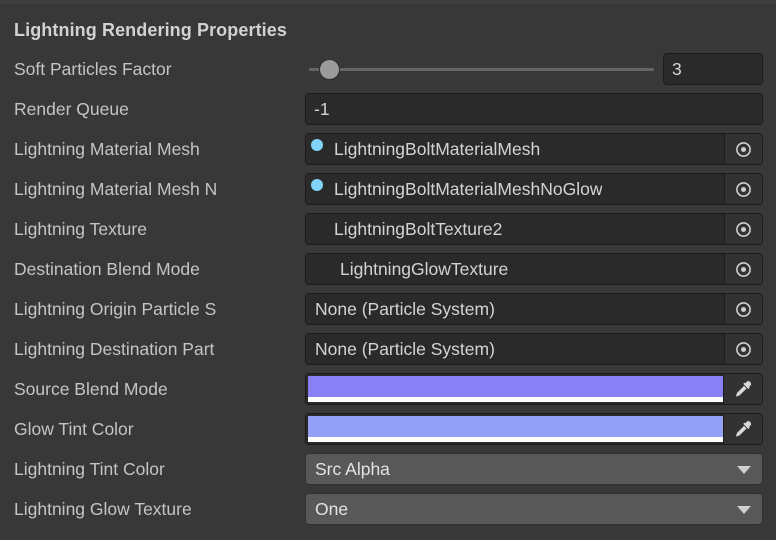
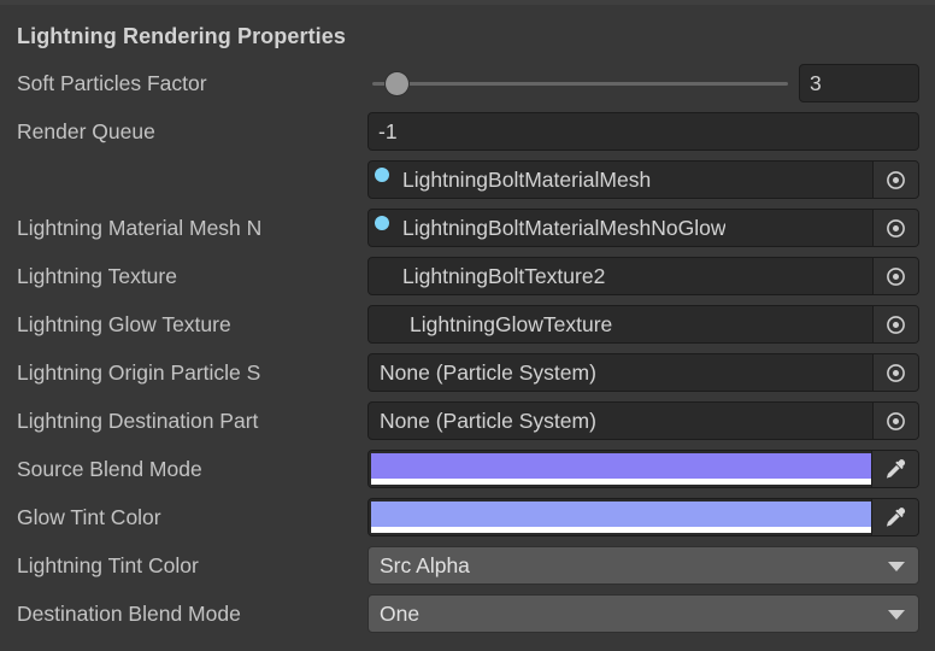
  Lightning Rendering Properties
  Soft Particles Factor
  3
  Render Queue
  -1
- Lightning Material Mesh
  LightningBoltMaterialMesh
  Lightning Material Mesh N
  LightningBoltMaterialMeshNoGlow
  Lightning Texture
  LightningBoltTexture2
- Destination Blend Mode
+ Lightning Glow Texture
  LightningGlowTexture
  Lightning Origin Particle S
  None (Particle System)
  Lightning Destination Part
  None (Particle System)
  Source Blend Mode
  Glow Tint Color
  Lightning Tint Color
  Src Alpha
- Lightning Glow Texture
+ Destination Blend Mode
  One
